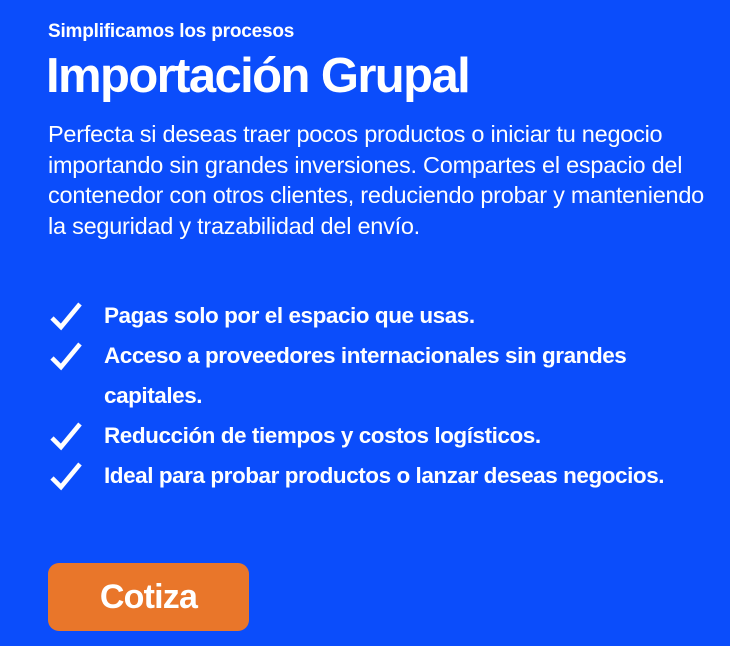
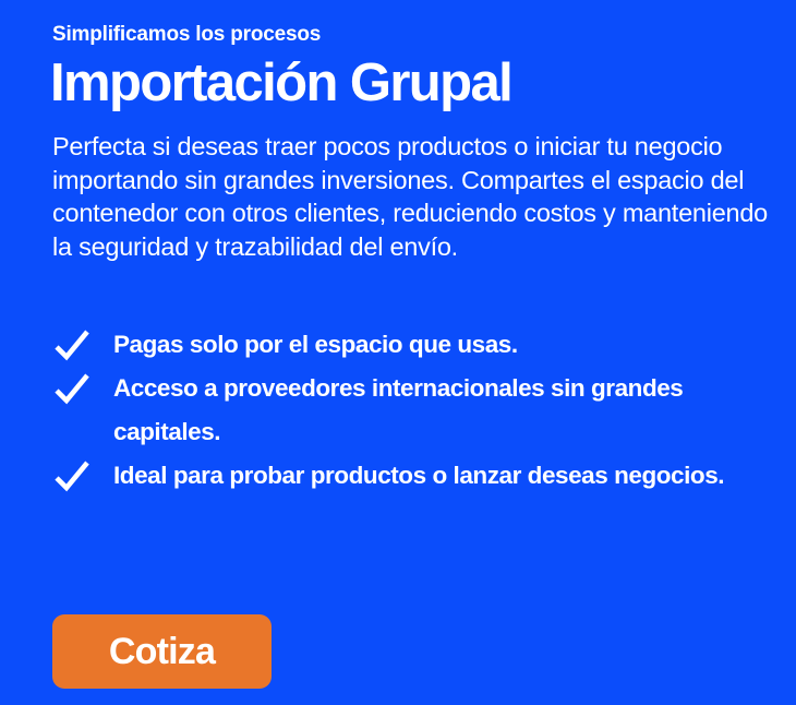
  Simplificamos los procesos
  Importación Grupal
- Perfecta si deseas traer pocos productos o iniciar tu negocio importando sin grandes inversiones. Compartes el espacio del contenedor con otros clientes, reduciendo probar y manteniendo la seguridad y trazabilidad del envío.
+ Perfecta si deseas traer pocos productos o iniciar tu negocio importando sin grandes inversiones. Compartes el espacio del contenedor con otros clientes, reduciendo costos y manteniendo la seguridad y trazabilidad del envío.
  Pagas solo por el espacio que usas.
  Acceso a proveedores internacionales sin grandes capitales.
- Reducción de tiempos y costos logísticos.
  Ideal para probar productos o lanzar deseas negocios.
  Cotiza
